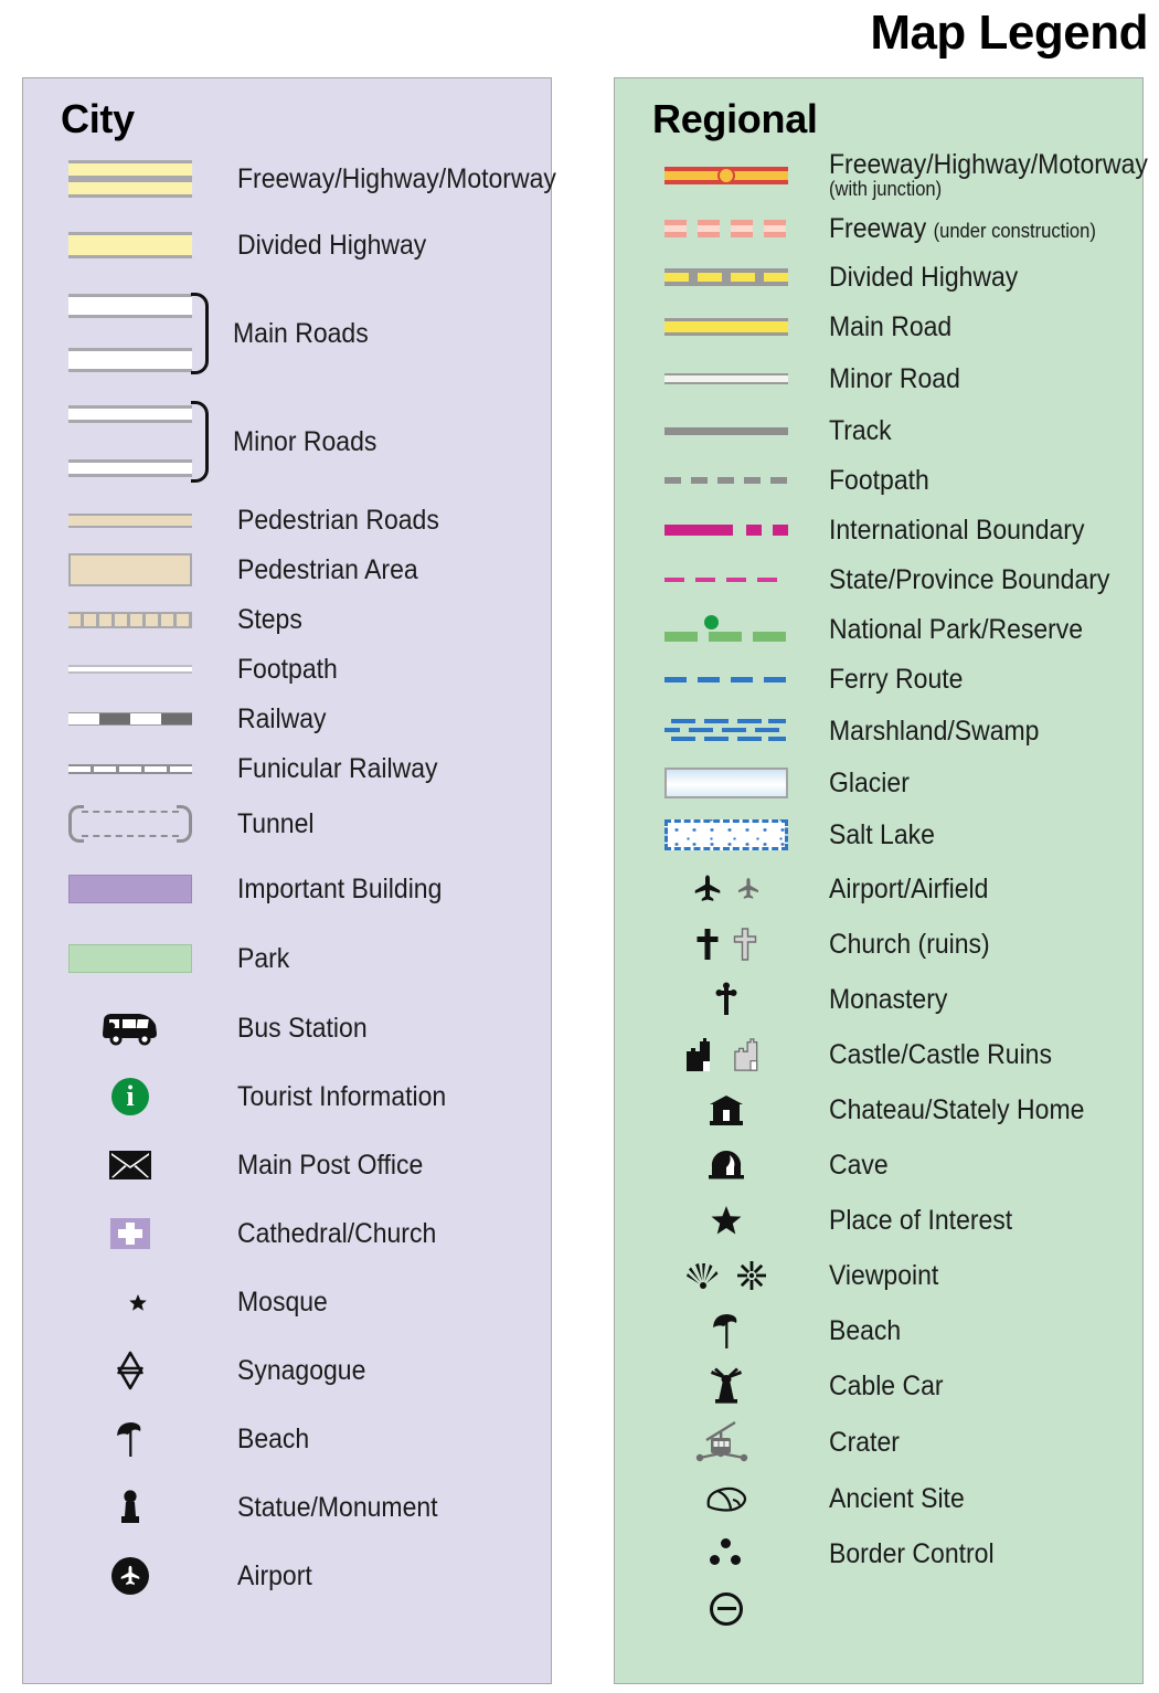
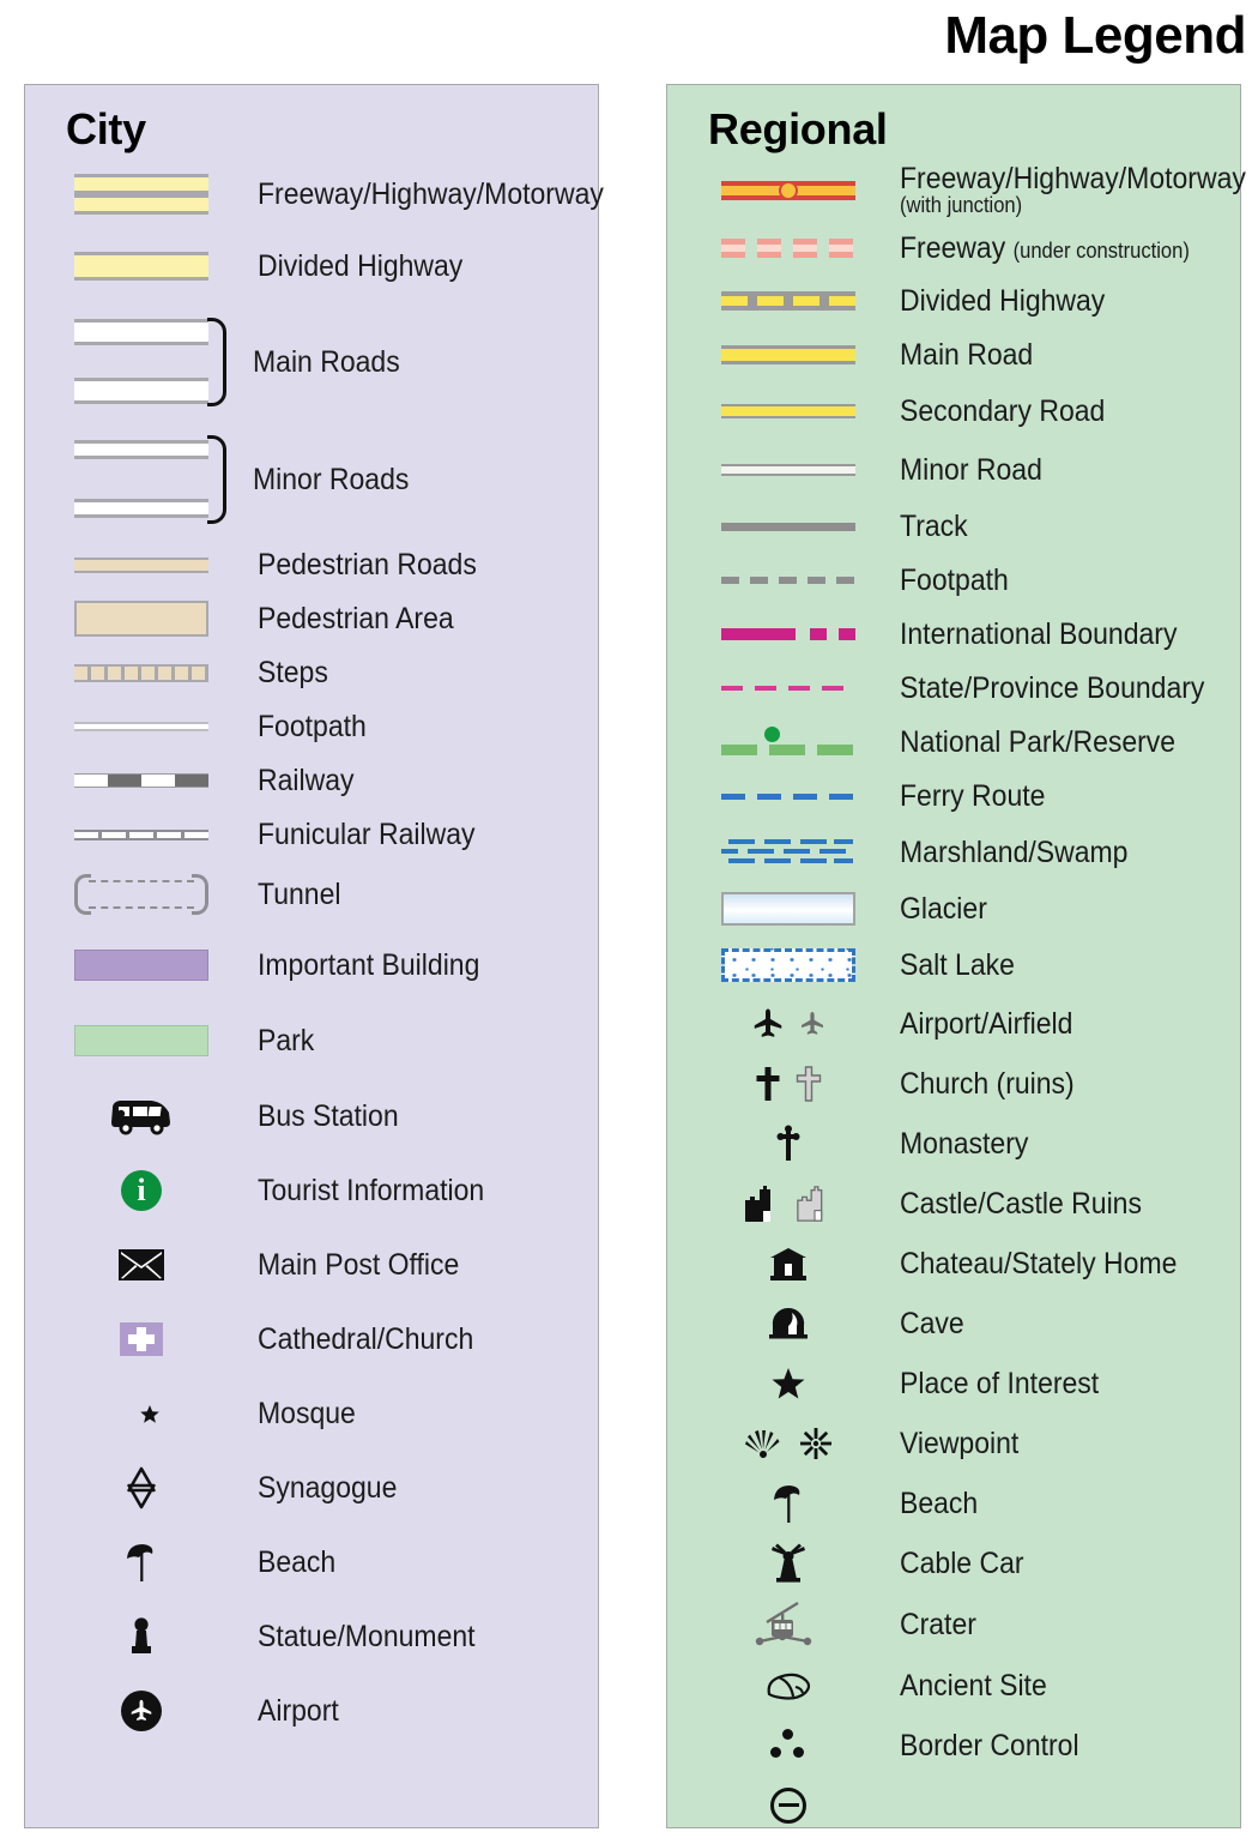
  Map Legend
  City
  Freeway/Highway/Motorway
  Divided Highway
  Main Roads
  Minor Roads
  Pedestrian Roads
  Pedestrian Area
  Steps
  Footpath
  Railway
  Funicular Railway
  Tunnel
  Important Building
  Park
  Bus Station
  i
  Tourist Information
  Main Post Office
  Cathedral/Church
  Mosque
  Synagogue
  Beach
  Statue/Monument
  Airport
  Regional
  Freeway/Highway/Motorway
  (with junction)
  Freeway (under construction)
  Divided Highway
  Main Road
+ Secondary Road
  Minor Road
  Track
  Footpath
  International Boundary
  State/Province Boundary
  National Park/Reserve
  Ferry Route
  Marshland/Swamp
  Glacier
  Salt Lake
  Airport/Airfield
  Church (ruins)
  Monastery
  Castle/Castle Ruins
  Chateau/Stately Home
  Cave
  Place of Interest
  Viewpoint
  Beach
  Cable Car
  Crater
  Ancient Site
  Border Control
